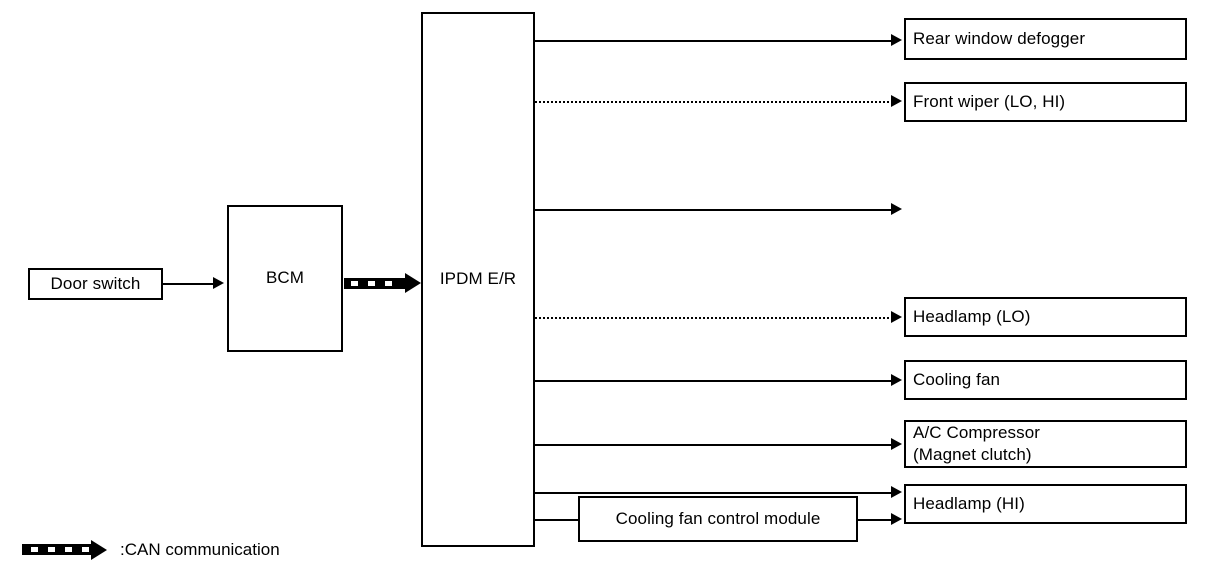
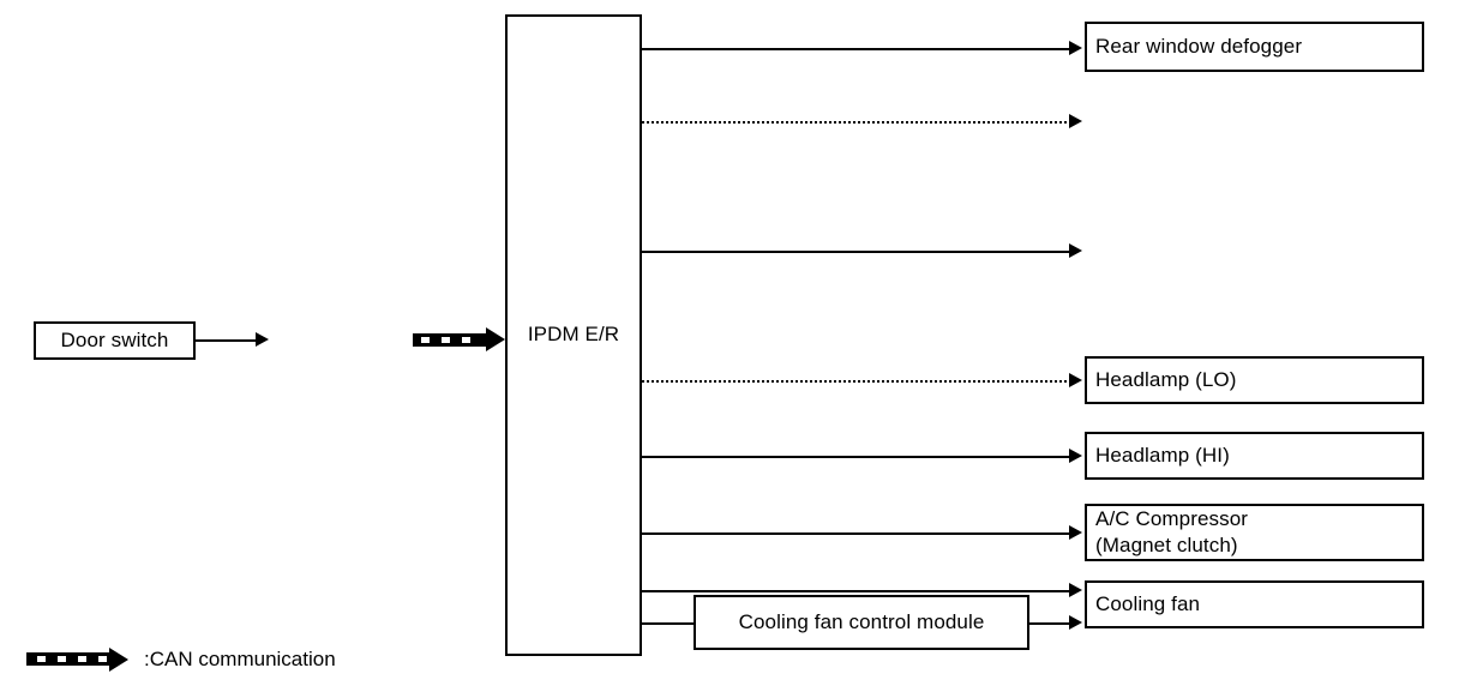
  Door switch
- BCM
  IPDM E/R
  Cooling fan control module
  Rear window defogger
- Front wiper (LO, HI)
  Headlamp (LO)
- Cooling fan
+ Headlamp (HI)
  A/C Compressor
  (Magnet clutch)
- Headlamp (HI)
+ Cooling fan
  :CAN communication
